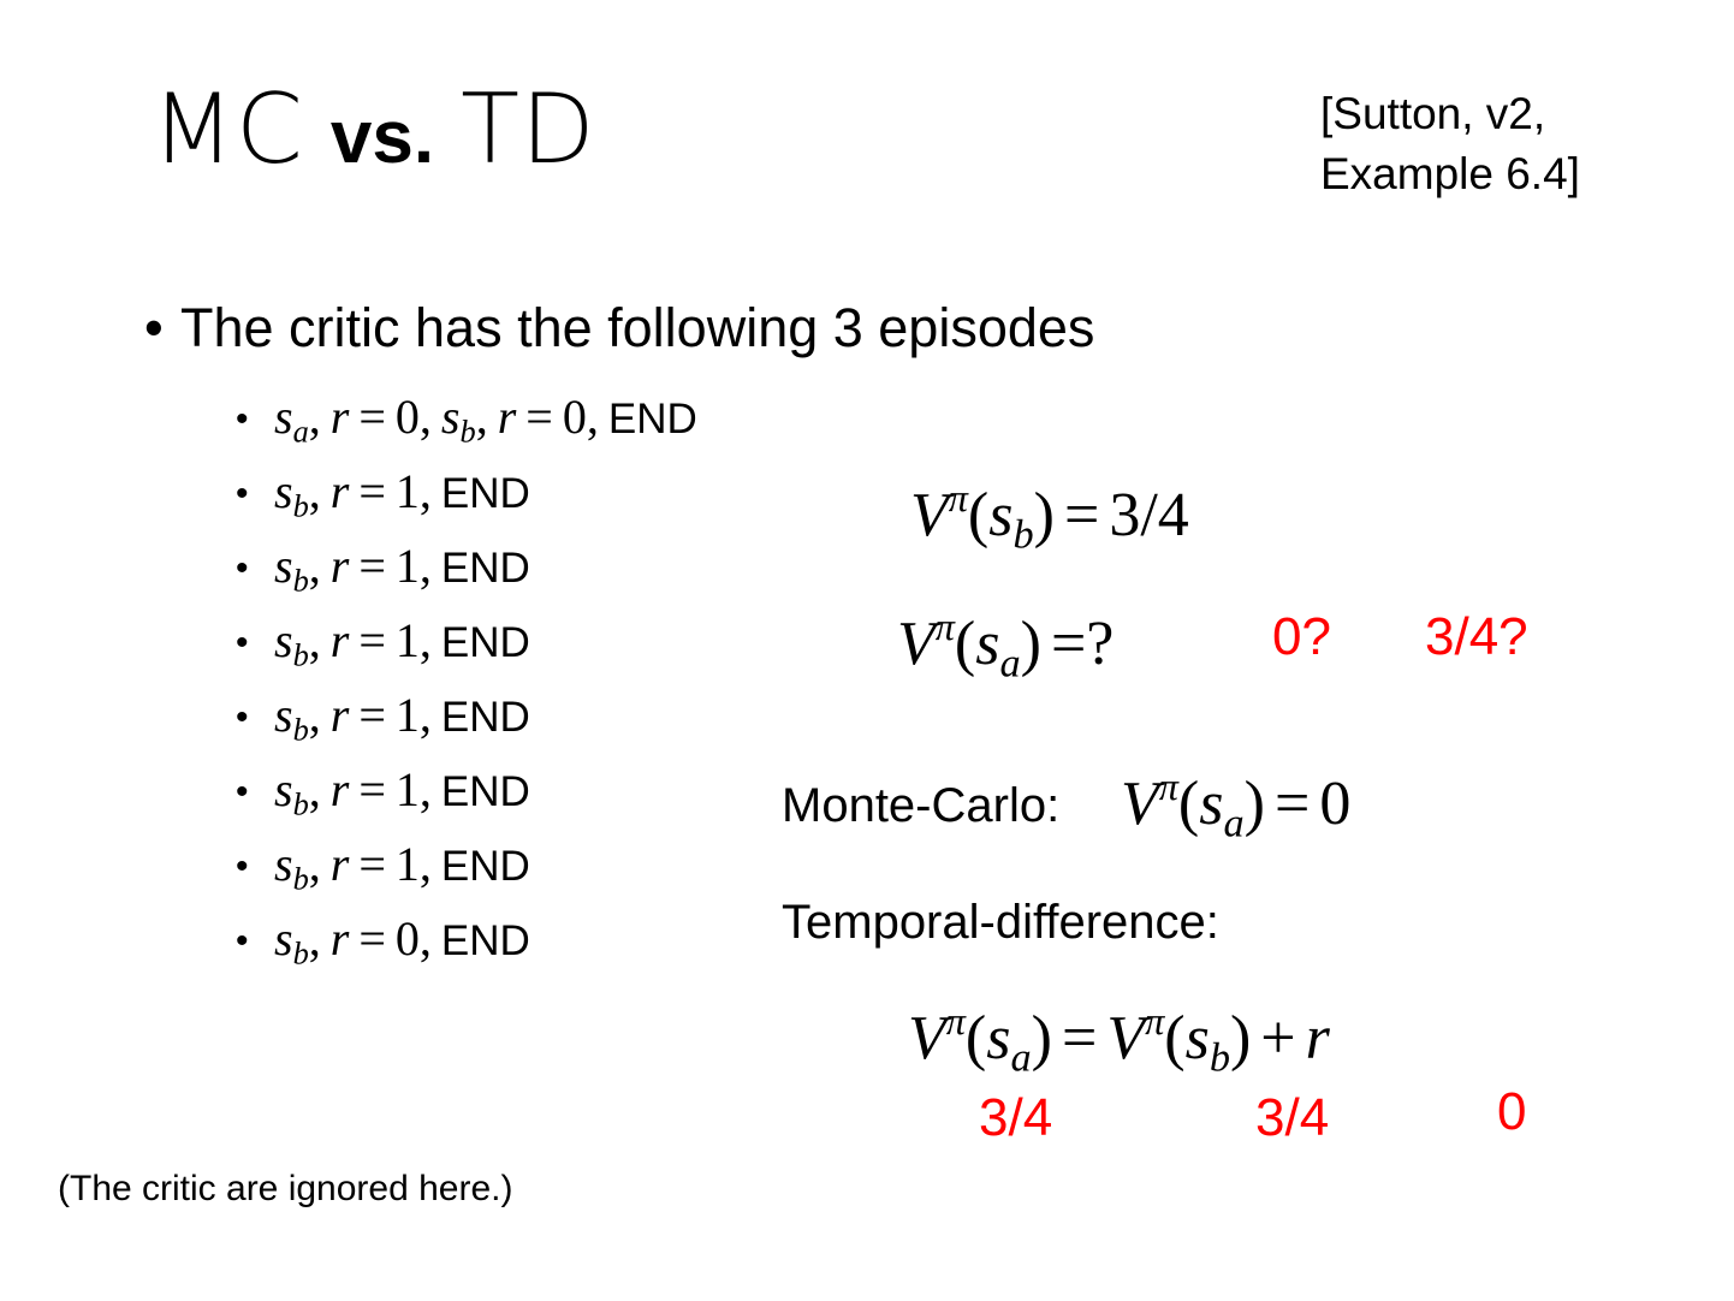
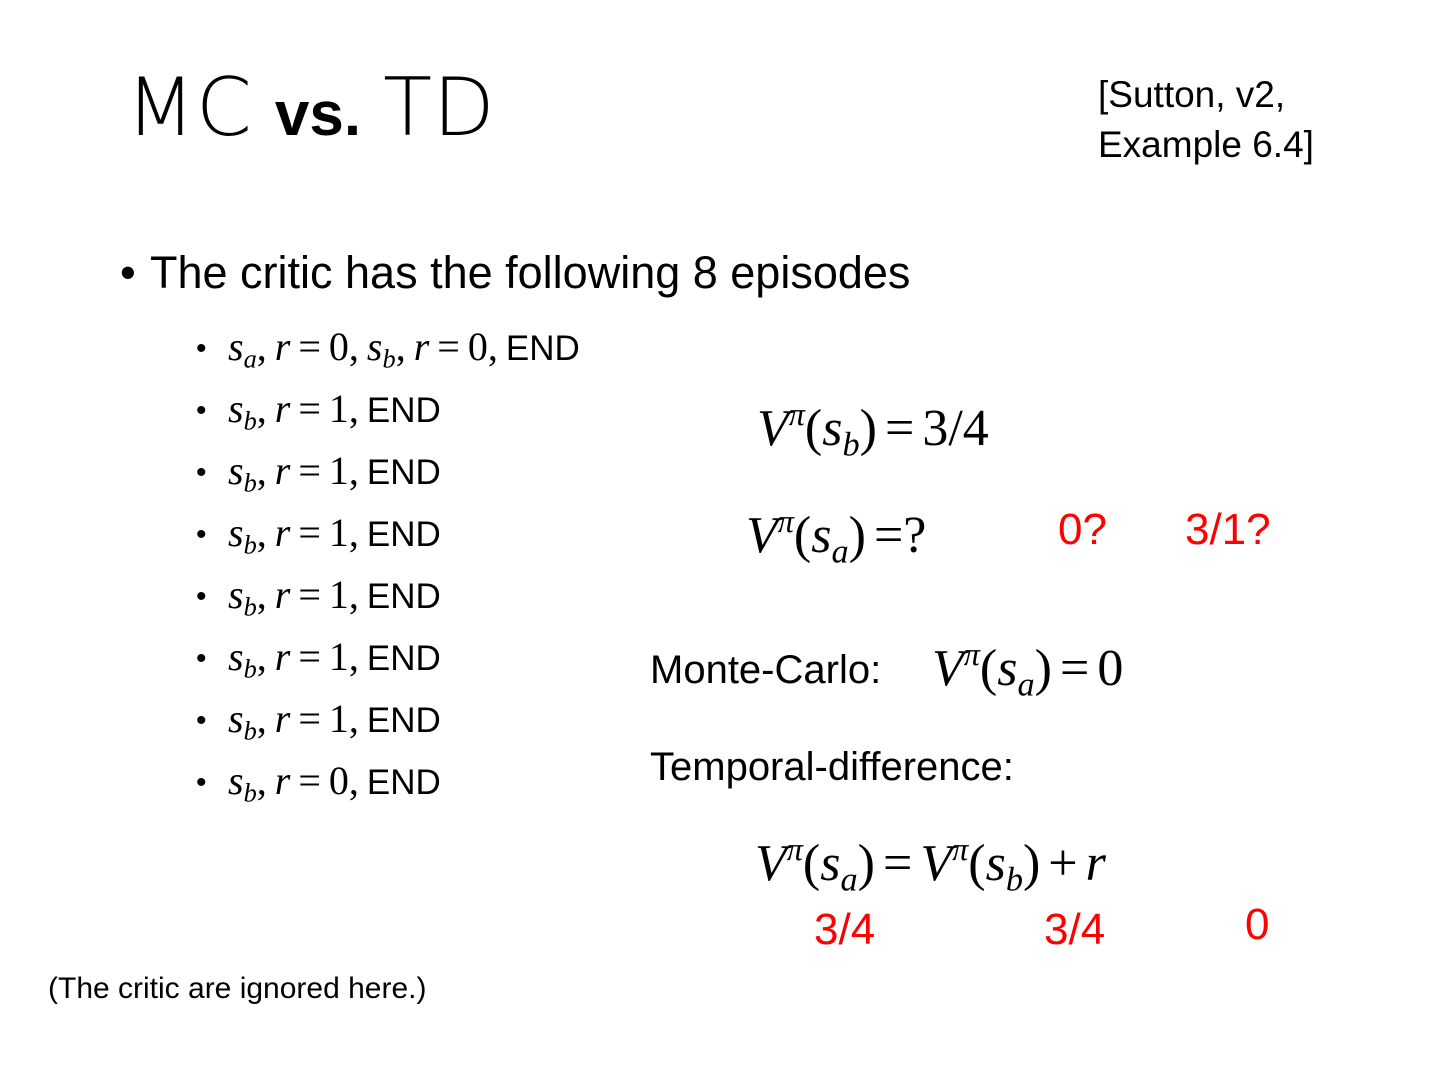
  MC vs. TD
  [Sutton, v2,
  Example 6.4]
- • The critic has the following 3 episodes
+ • The critic has the following 8 episodes
  •
  sa, r = 0, sb, r = 0, END
  •
  sb, r = 1, END
  •
  sb, r = 1, END
  •
  sb, r = 1, END
  •
  sb, r = 1, END
  •
  sb, r = 1, END
  •
  sb, r = 1, END
  •
  sb, r = 0, END
  Vπ(sb) = 3/4
  Vπ(sa) =?
  0?
- 3/4?
+ 3/1?
  Monte-Carlo:
  Vπ(sa) = 0
  Temporal-difference:
  Vπ(sa) = Vπ(sb) + r
  3/4
  3/4
  0
  (The critic are ignored here.)
